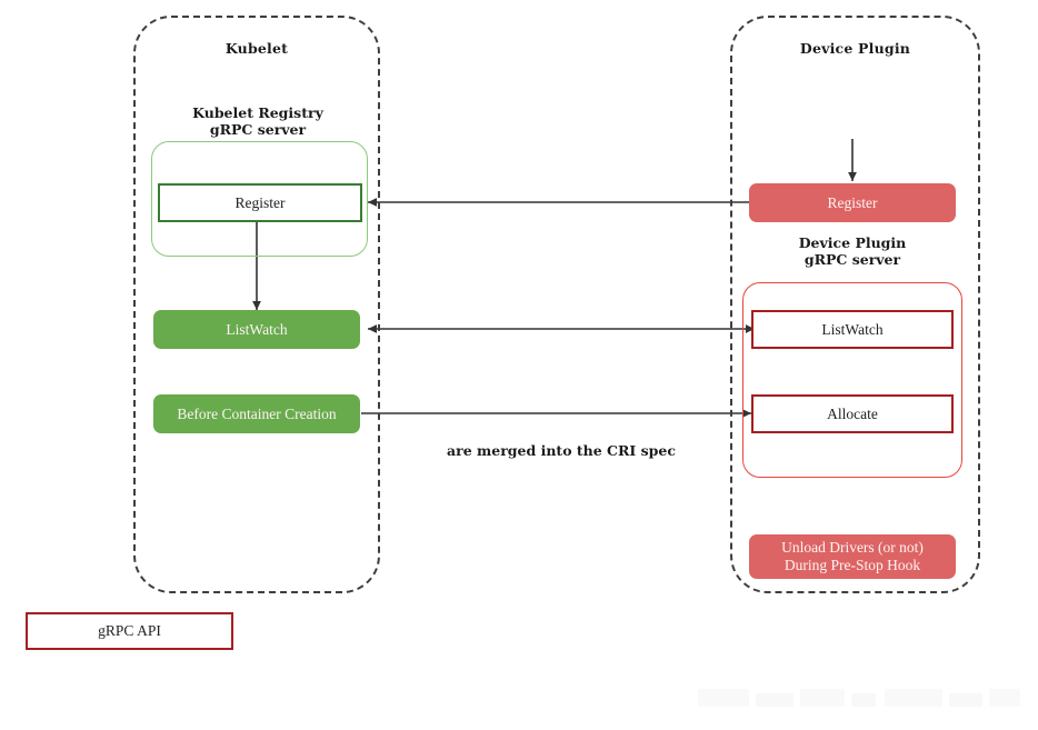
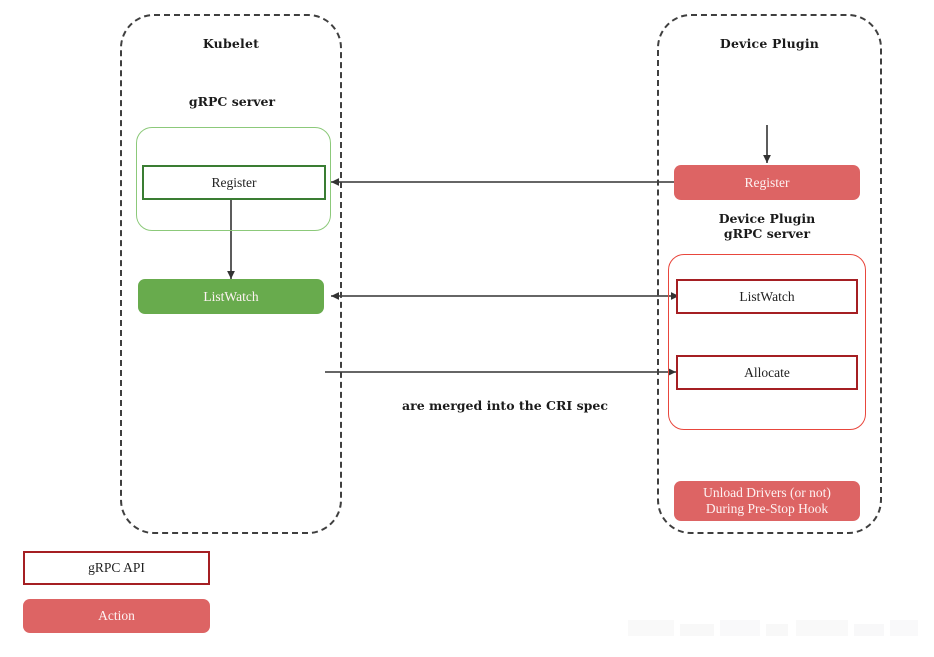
  Kubelet
- Kubelet Registry
  gRPC server
  Register
  ListWatch
- Before Container Creation
  Device Plugin
  Register
  Device Plugin
  gRPC server
  ListWatch
  Allocate
  Unload Drivers (or not)
  During Pre-Stop Hook
  are merged into the CRI spec
  gRPC API
+ Action
